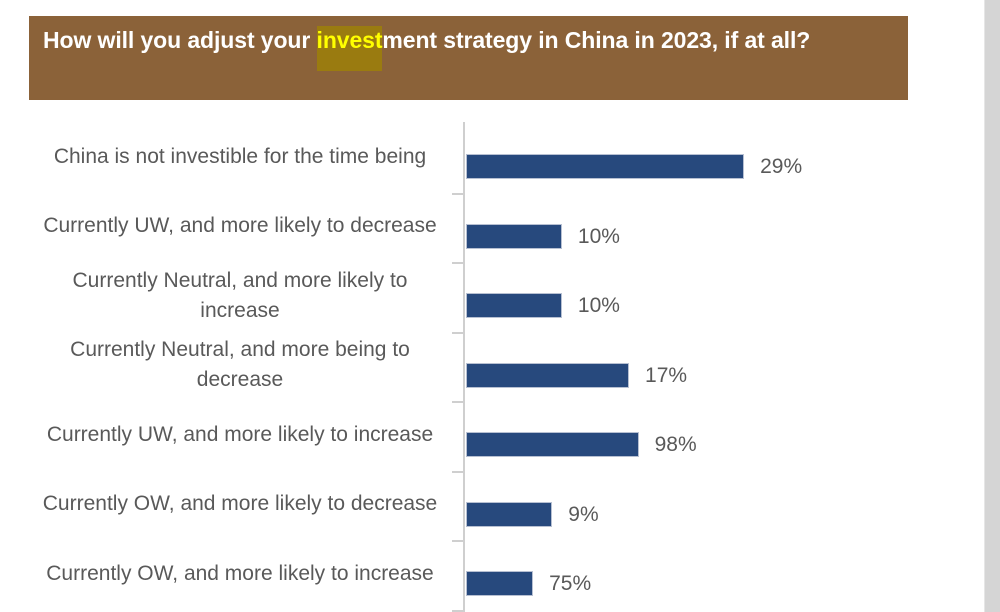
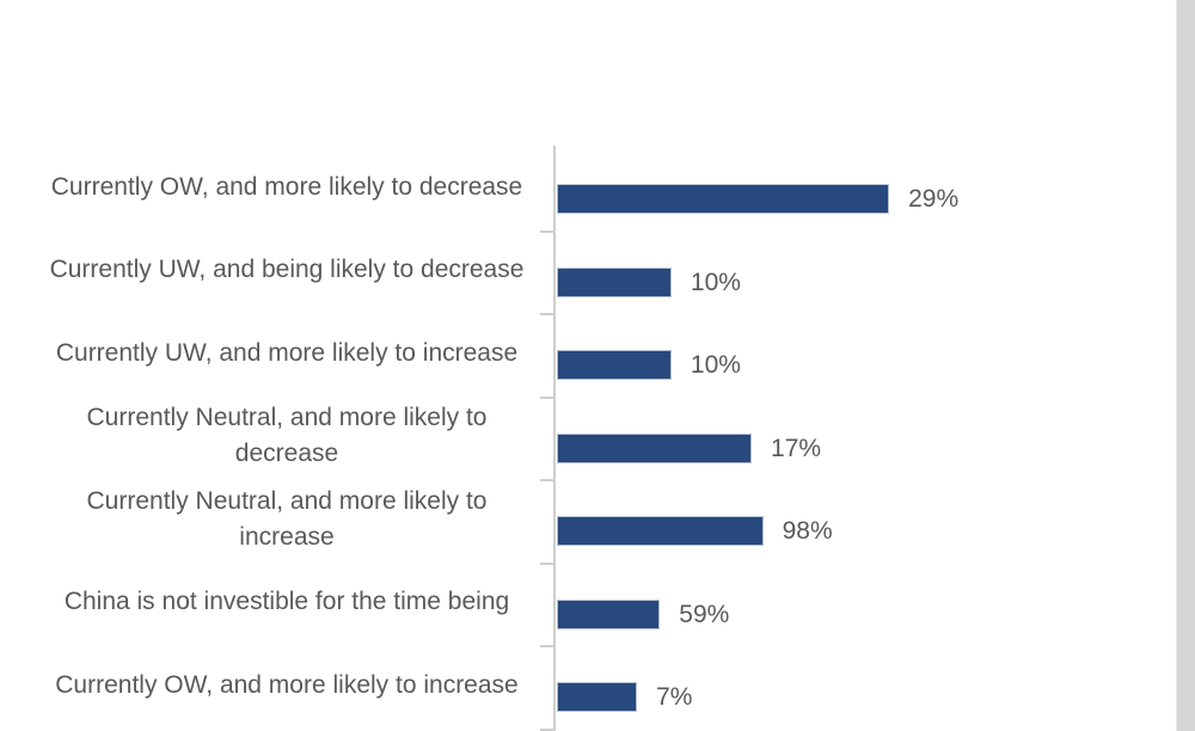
- How will you adjust your investment strategy in China in 2023, if at all?
- China is not investible for the time being
+ Currently OW, and more likely to decrease
  29%
- Currently UW, and more likely to decrease
+ Currently UW, and being likely to decrease
  10%
- Currently Neutral, and more likely to increase
+ Currently UW, and more likely to increase
  10%
- Currently Neutral, and more being to decrease
+ Currently Neutral, and more likely to decrease
  17%
- Currently UW, and more likely to increase
+ Currently Neutral, and more likely to increase
  98%
- Currently OW, and more likely to decrease
+ China is not investible for the time being
- 9%
+ 59%
  Currently OW, and more likely to increase
- 75%
+ 7%
